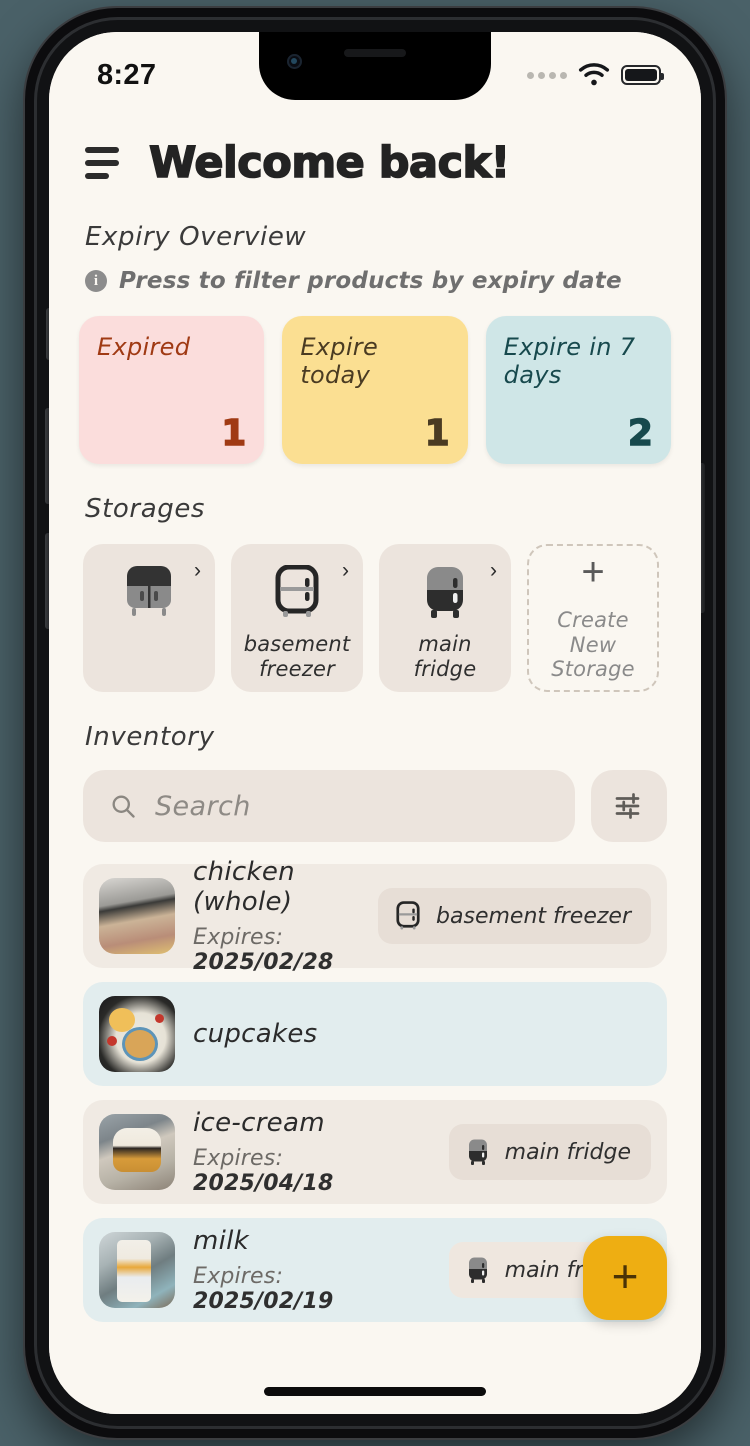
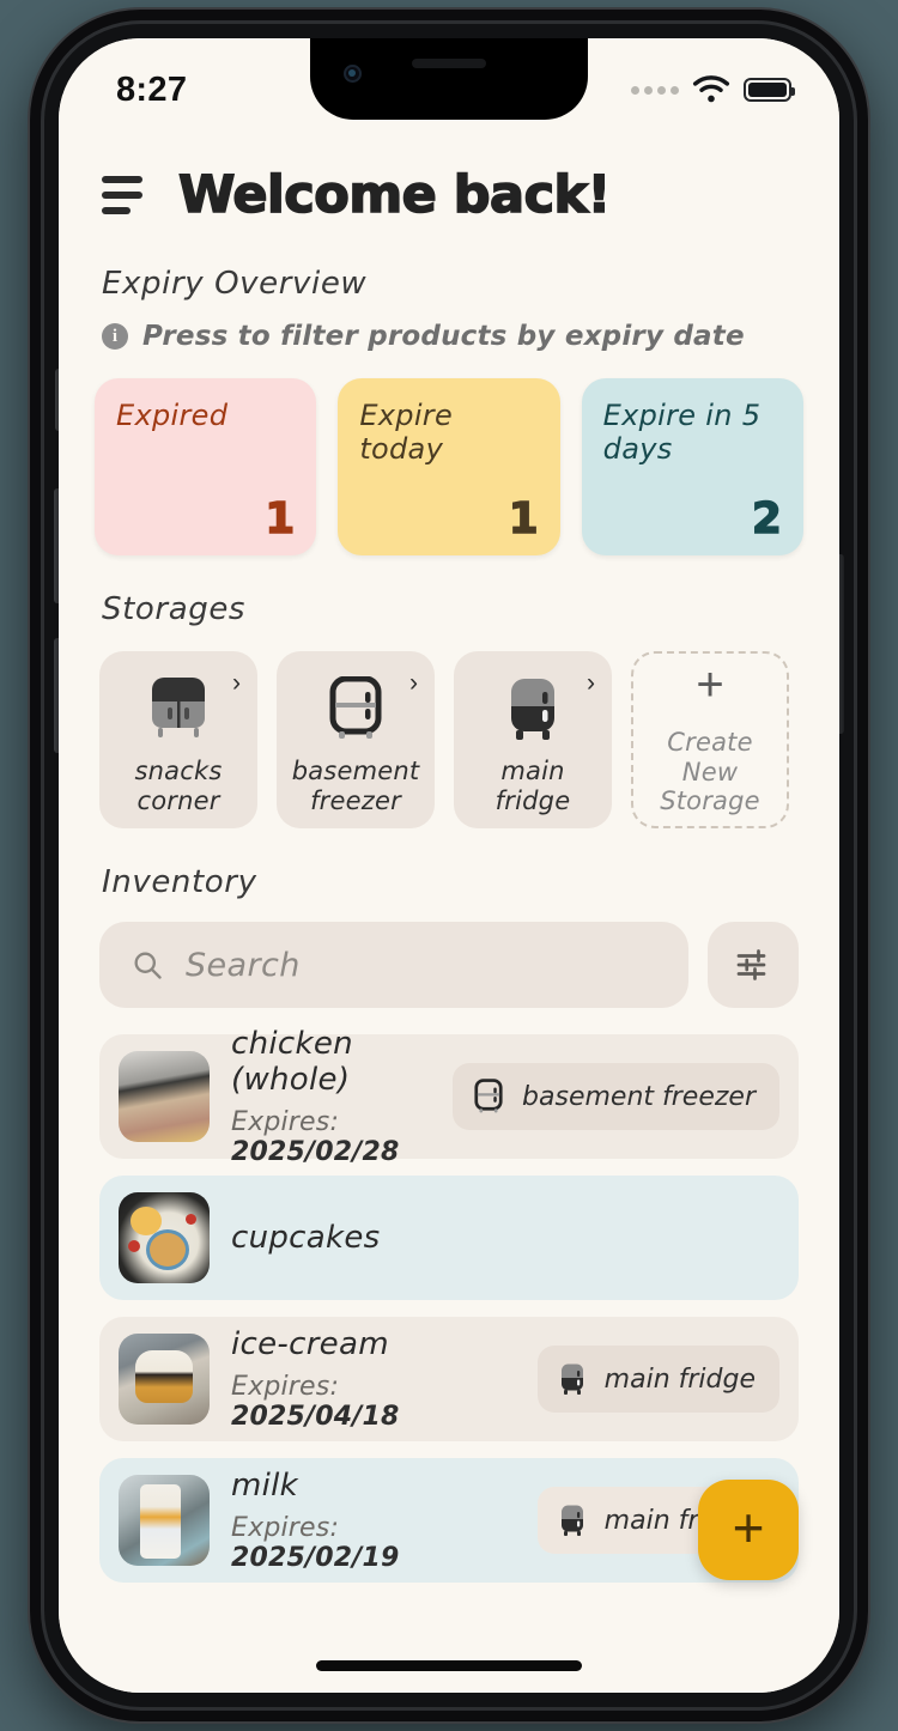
  Welcome back!
  Expiry Overview
  i
  Press to filter products by expiry date
  Expired
  1
  Expire today
  1
- Expire in 7 days
+ Expire in 5 days
  2
  Storages
  ›
+ snacks corner
  ›
  basement freezer
  ›
  main fridge
  +
  Create New Storage
  Inventory
  Search
  chicken (whole)
  Expires: 2025/02/28
  basement freezer
  cupcakes
  ice-cream
  Expires: 2025/04/18
  main fridge
  milk
  Expires: 2025/02/19
  +
  8:27
